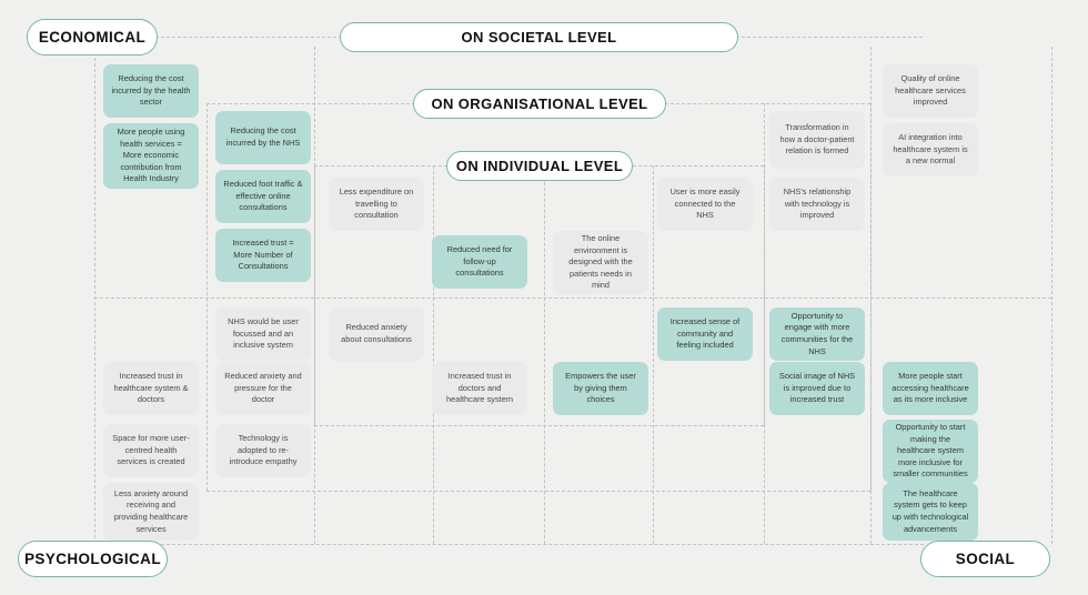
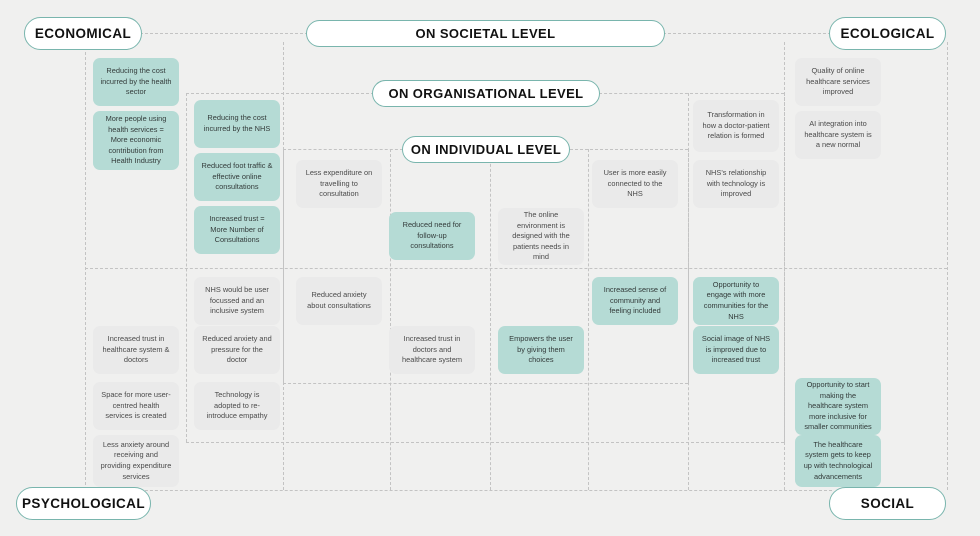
  ECONOMICAL
+ ECOLOGICAL
  PSYCHOLOGICAL
  SOCIAL
  ON SOCIETAL LEVEL
  ON ORGANISATIONAL LEVEL
  ON INDIVIDUAL LEVEL
  Reducing the cost incurred by the health sector
  More people using health services = More economic contribution from Health Industry
  Reducing the cost incurred by the NHS
  Reduced foot traffic & effective online consultations
  Increased trust = More Number of Consultations
  Less expenditure on travelling to consultation
  Reduced need for follow-up consultations
  The online environment is designed with the patients needs in mind
  User is more easily connected to the NHS
  NHS's relationship with technology is improved
  Transformation in how a doctor-patient relation is formed
  Quality of online healthcare services improved
  AI integration into healthcare system is a new normal
  NHS would be user focussed and an inclusive system
  Reduced anxiety about consultations
  Increased sense of community and feeling included
  Opportunity to engage with more communities for the NHS
  Increased trust in healthcare system & doctors
  Reduced anxiety and pressure for the doctor
  Increased trust in doctors and healthcare system
  Empowers the user by giving them choices
  Social image of NHS is improved due to increased trust
- More people start accessing healthcare as its more inclusive
  Space for more user-centred health services is created
  Technology is adopted to re-introduce empathy
  Opportunity to start making the healthcare system more inclusive for smaller communities
- Less anxiety around receiving and providing healthcare services
+ Less anxiety around receiving and providing expenditure services
  The healthcare system gets to keep up with technological advancements
